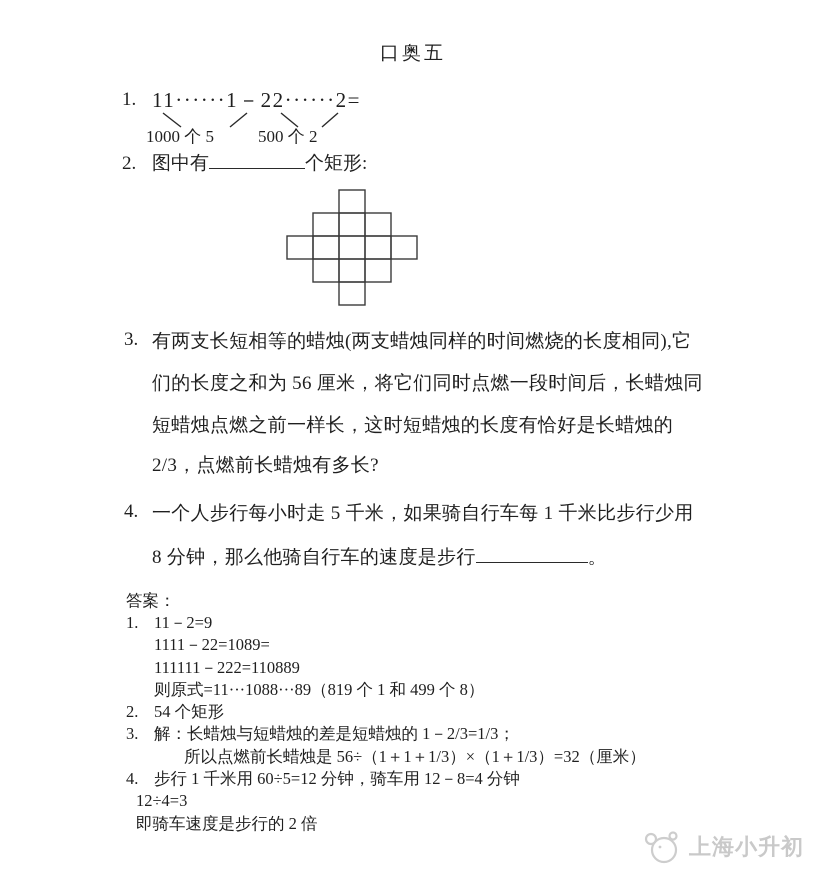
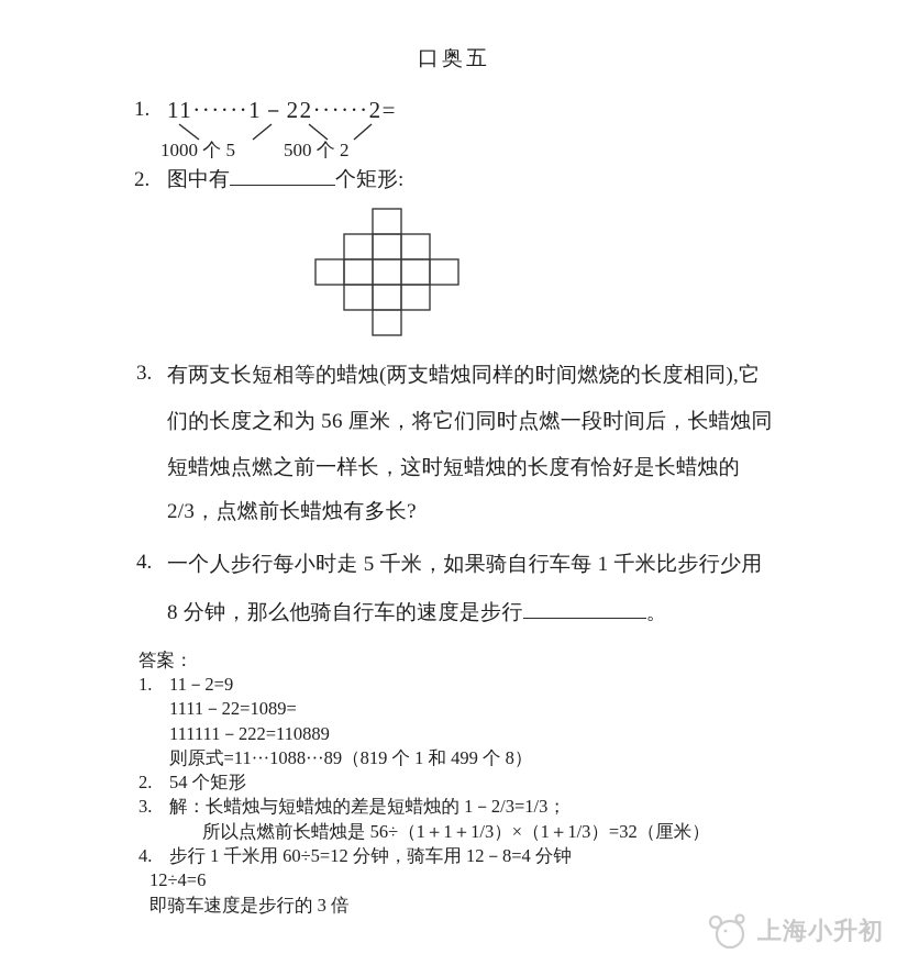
  口奥五
  1.
  11······1－22······2=
  1000 个 5
  500 个 2
  2. 图中有 个矩形:
  3.
  有两支长短相等的蜡烛(两支蜡烛同样的时间燃烧的长度相同),它
  们的长度之和为 56 厘米，将它们同时点燃一段时间后，长蜡烛同
  短蜡烛点燃之前一样长，这时短蜡烛的长度有恰好是长蜡烛的
  2/3，点燃前长蜡烛有多长?
  4.
  一个人步行每小时走 5 千米，如果骑自行车每 1 千米比步行少用
  8 分钟，那么他骑自行车的速度是步行 。
  答案：
  1.
  11－2=9
  1111－22=1089=
  111111－222=110889
  则原式=11···1088···89（819 个 1 和 499 个 8）
  2.
  54 个矩形
  3.
  解：长蜡烛与短蜡烛的差是短蜡烛的 1－2/3=1/3；
  所以点燃前长蜡烛是 56÷（1＋1＋1/3）×（1＋1/3）=32（厘米）
  4.
  步行 1 千米用 60÷5=12 分钟，骑车用 12－8=4 分钟
- 12÷4=3
+ 12÷4=6
- 即骑车速度是步行的 2 倍
+ 即骑车速度是步行的 3 倍
  上海小升初
